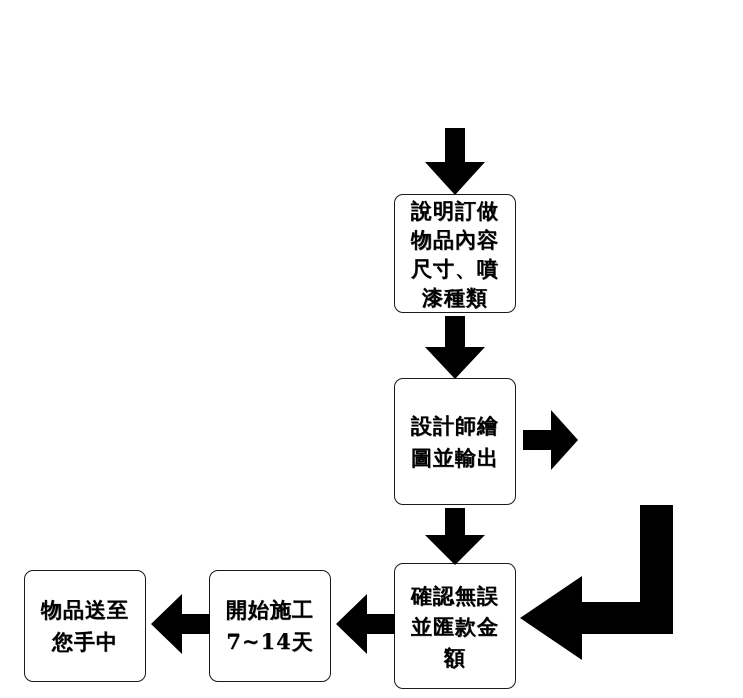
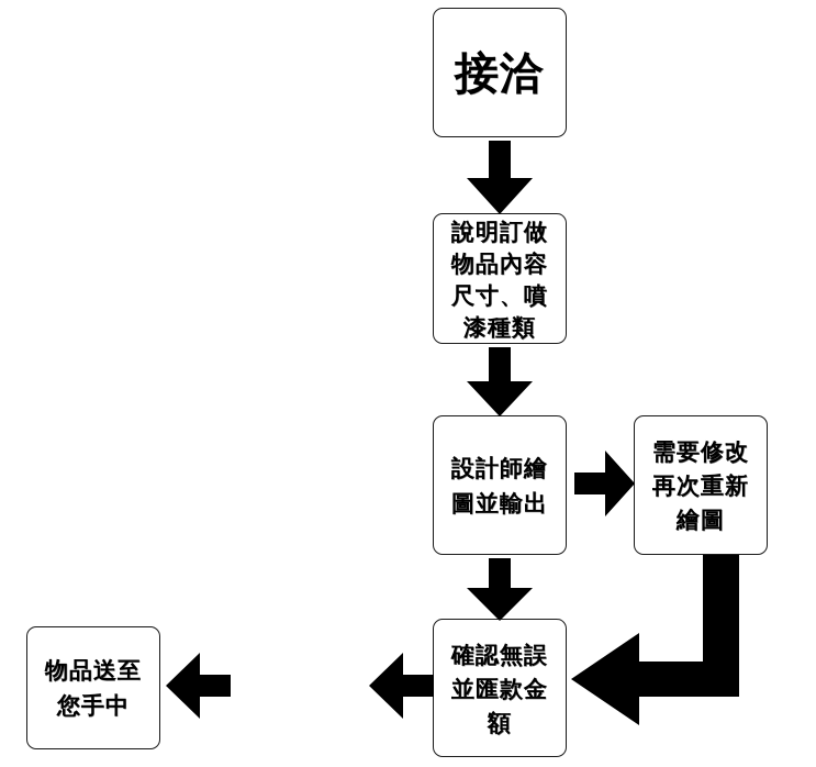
+ 接洽
  說明訂做
  物品內容
  尺寸、噴
  漆種類
  設計師繪
  圖並輸出
+ 需要修改
+ 再次重新
+ 繪圖
  確認無誤
  並匯款金
  額
- 開始施工
- 7~14天
  物品送至
  您手中
